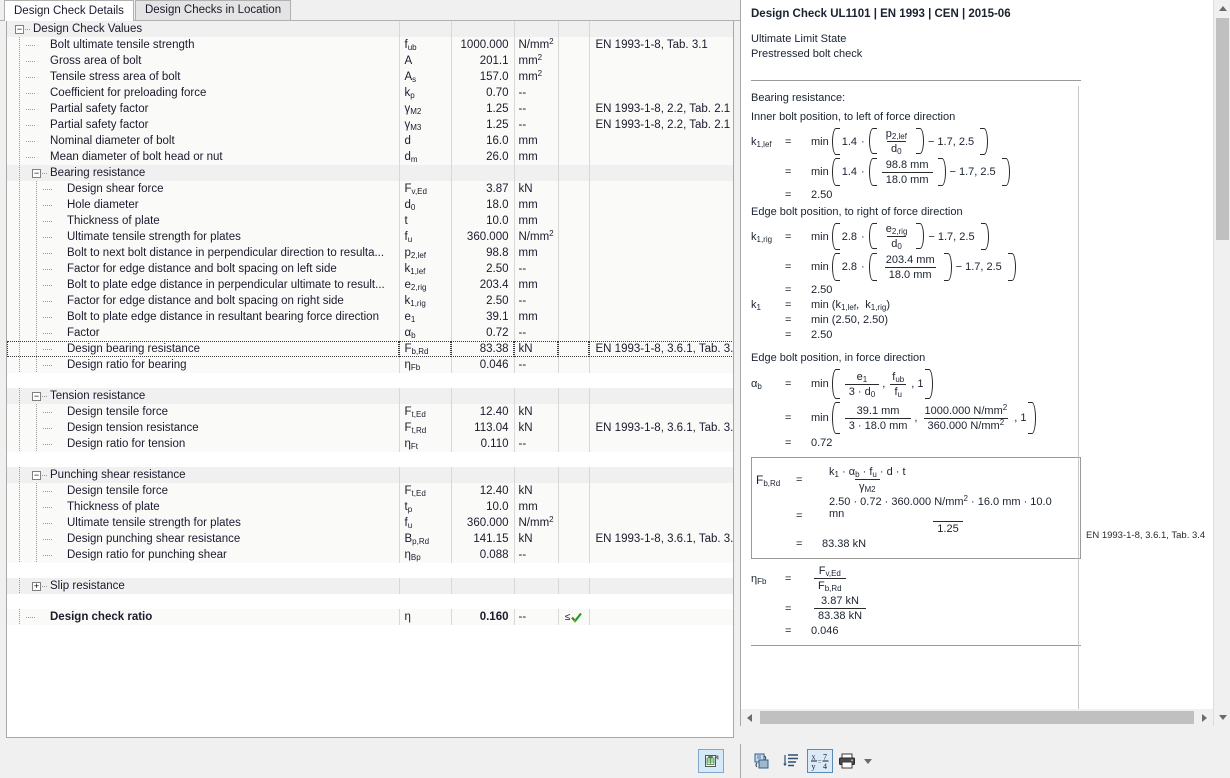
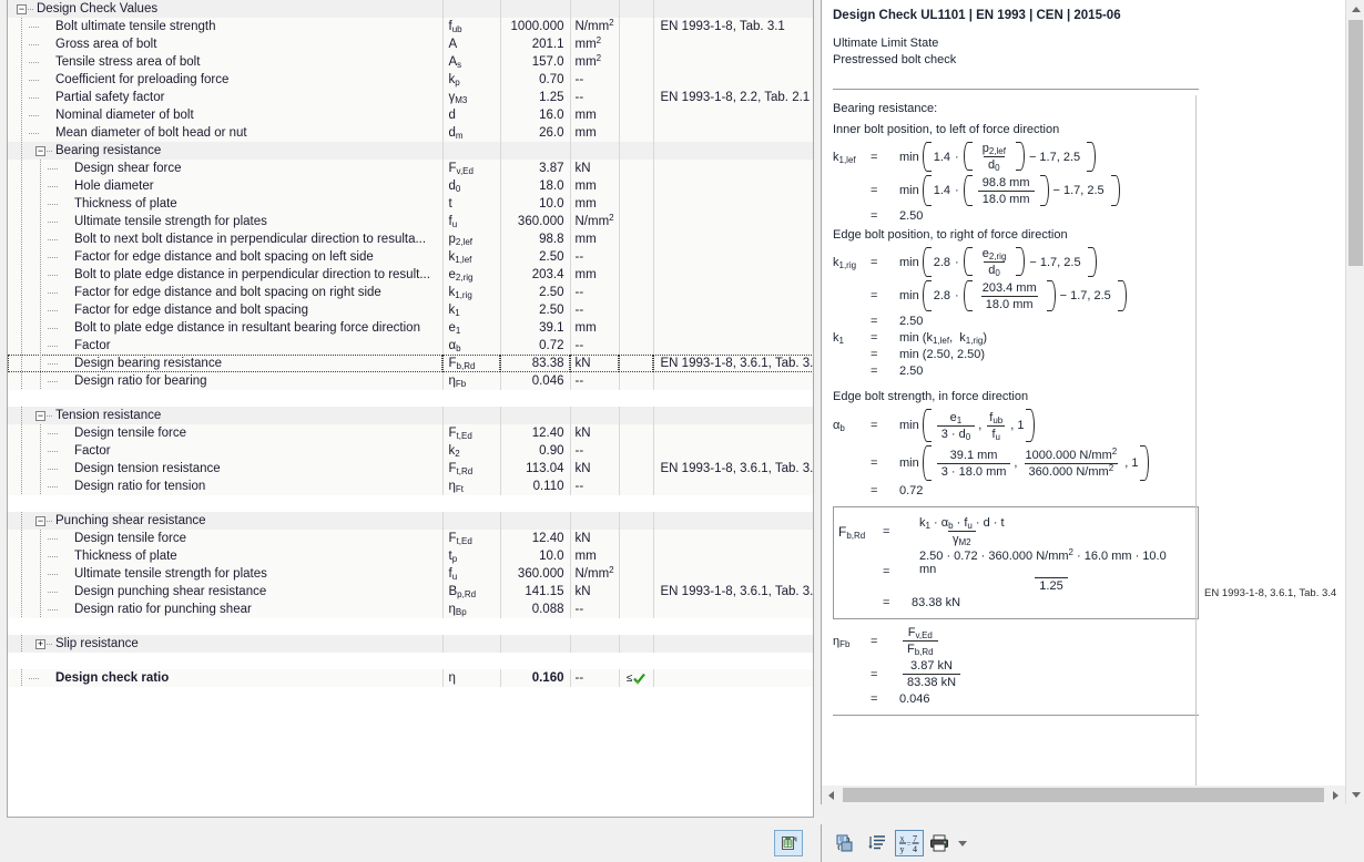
- Design Check Details
- Design Checks in Location
  − Design Check Values
  Bolt ultimate tensile strength	fub	1000.000	N/mm2		EN 1993-1-8, Tab. 3.1
  Gross area of bolt	A	201.1	mm2
  Tensile stress area of bolt	As	157.0	mm2
  Coefficient for preloading force	kp	0.70	--
- Partial safety factor	γM2	1.25	--		EN 1993-1-8, 2.2, Tab. 2.1
  Partial safety factor	γM3	1.25	--		EN 1993-1-8, 2.2, Tab. 2.1
  Nominal diameter of bolt	d	16.0	mm
  Mean diameter of bolt head or nut	dm	26.0	mm
  − Bearing resistance
  Design shear force	Fv,Ed	3.87	kN
  Hole diameter	d0	18.0	mm
  Thickness of plate	t	10.0	mm
  Ultimate tensile strength for plates	fu	360.000	N/mm2
  Bolt to next bolt distance in perpendicular direction to resulta...	p2,lef	98.8	mm
  Factor for edge distance and bolt spacing on left side	k1,lef	2.50	--
- Bolt to plate edge distance in perpendicular ultimate to result...	e2,rig	203.4	mm
+ Bolt to plate edge distance in perpendicular direction to result...	e2,rig	203.4	mm
  Factor for edge distance and bolt spacing on right side	k1,rig	2.50	--
+ Factor for edge distance and bolt spacing	k1	2.50	--
  Bolt to plate edge distance in resultant bearing force direction	e1	39.1	mm
  Factor	αb	0.72	--
  Design bearing resistance	Fb,Rd	83.38	kN		EN 1993-1-8, 3.6.1, Tab. 3.
  Design ratio for bearing	ηFb	0.046	--
  − Tension resistance
  Design tensile force	Ft,Ed	12.40	kN
+ Factor	k2	0.90	--
  Design tension resistance	Ft,Rd	113.04	kN		EN 1993-1-8, 3.6.1, Tab. 3.
  Design ratio for tension	ηFt	0.110	--
  − Punching shear resistance
  Design tensile force	Ft,Ed	12.40	kN
  Thickness of plate	tp	10.0	mm
  Ultimate tensile strength for plates	fu	360.000	N/mm2
  Design punching shear resistance	Bp,Rd	141.15	kN		EN 1993-1-8, 3.6.1, Tab. 3.
  Design ratio for punching shear	ηBp	0.088	--
  + Slip resistance
  Design check ratio	η	0.160	--	≤
  Design Check UL1101 | EN 1993 | CEN | 2015-06
  Ultimate Limit State
  Prestressed bolt check
  Bearing resistance:
  Inner bolt position, to left of force direction
  k1,lef
  =
  min
  1.4
  ·
  p2,lef
  d0
  − 1.7, 2.5
  =
  min
  1.4
  ·
  98.8 mm
  18.0 mm
  − 1.7, 2.5
  =
  2.50
  Edge bolt position, to right of force direction
  k1,rig
  =
  min
  2.8
  ·
  e2,rig
  d0
  − 1.7, 2.5
  =
  min
  2.8
  ·
  203.4 mm
  18.0 mm
  − 1.7, 2.5
  =
  2.50
  k1
  =
  min (k1,lef, k1,rig)
  =
  min (2.50, 2.50)
  =
  2.50
- Edge bolt position, in force direction
+ Edge bolt strength, in force direction
  αb
  =
  min
  e1
  3 · d0
  ,
  fub
  fu
  , 1
  =
  min
  39.1 mm
  3 · 18.0 mm
  ,
  1000.000 N/mm2
  360.000 N/mm2
  , 1
  =
  0.72
  Fb,Rd
  =
  k1 · αb · fu · d · t
  γM2
  =
  2.50 · 0.72 · 360.000 N/mm2 · 16.0 mm · 10.0 mn
  1.25
  =
  83.38 kN
  ηFb
  =
  Fv,Ed
  Fb,Rd
  =
  3.87 kN
  83.38 kN
  =
  0.046
  EN 1993-1-8, 3.6.1, Tab. 3.4
  x
  y
  =
  7
  4
